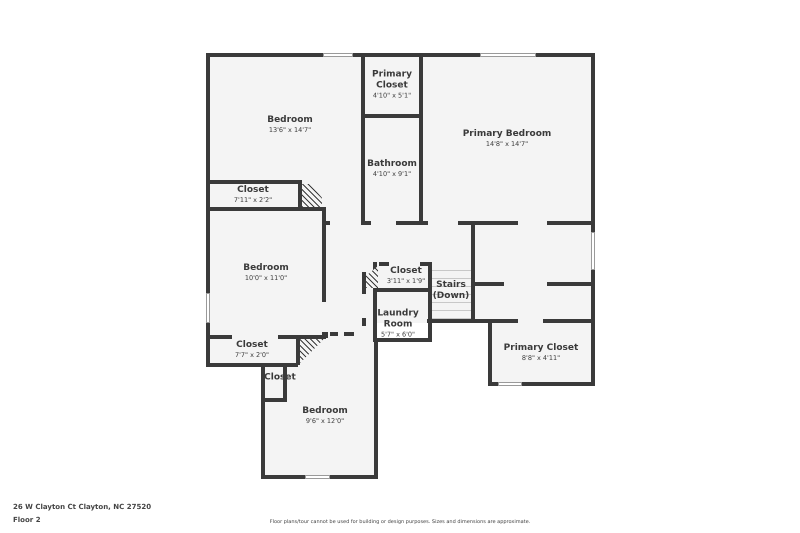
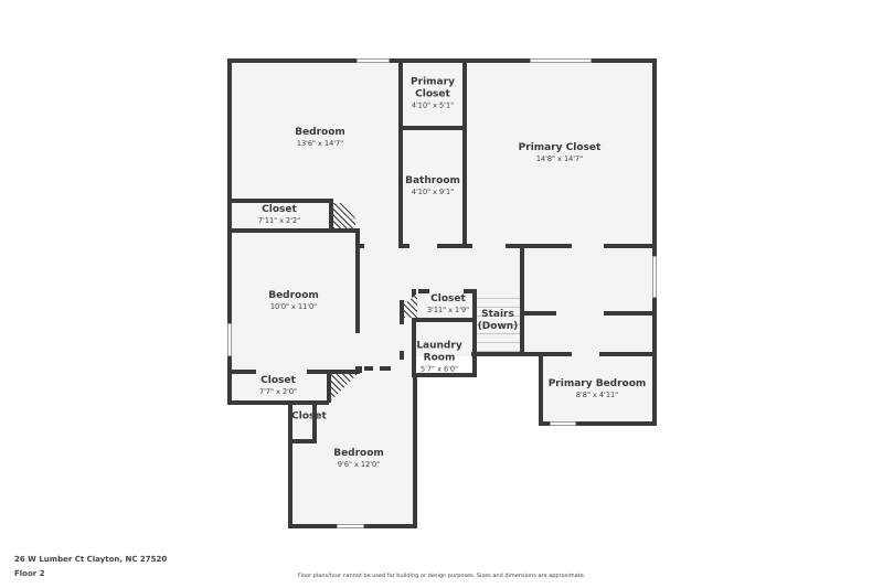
  Bedroom
  13'6" x 14'7"
  Primary
  Closet
  4'10" x 5'1"
- Primary Bedroom
+ Primary Closet
  14'8" x 14'7"
  Bathroom
  4'10" x 9'1"
  Closet
  7'11" x 2'2"
  Bedroom
  10'0" x 11'0"
  Closet
  3'11" x 1'9"
  Stairs
  (Down)
  Laundry
  Room
  5'7" x 6'0"
  Closet
  7'7" x 2'0"
- Primary Closet
+ Primary Bedroom
  8'8" x 4'11"
  Closet
  Bedroom
  9'6" x 12'0"
- 26 W Clayton Ct Clayton, NC 27520
+ 26 W Lumber Ct Clayton, NC 27520
  Floor 2
